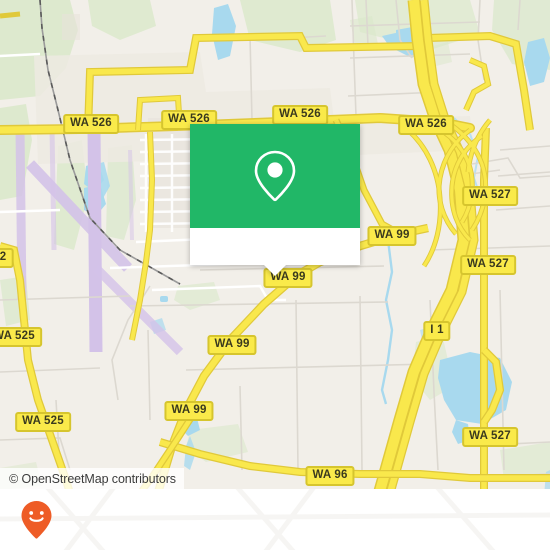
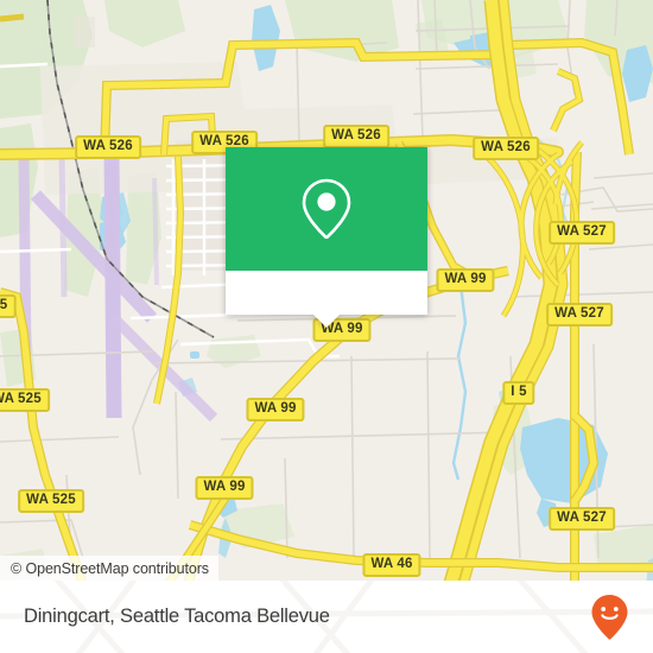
  WA 526
  WA 526
  WA 526
  WA 526
  WA 527
  WA 527
  WA 99
  WA 99
  WA 99
  WA 99
- I 1
+ I 5
  WA 527
- WA 96
+ WA 46
  A 525
  WA 525
- 2
+ 5
  © OpenStreetMap contributors
+ Diningcart, Seattle Tacoma Bellevue
